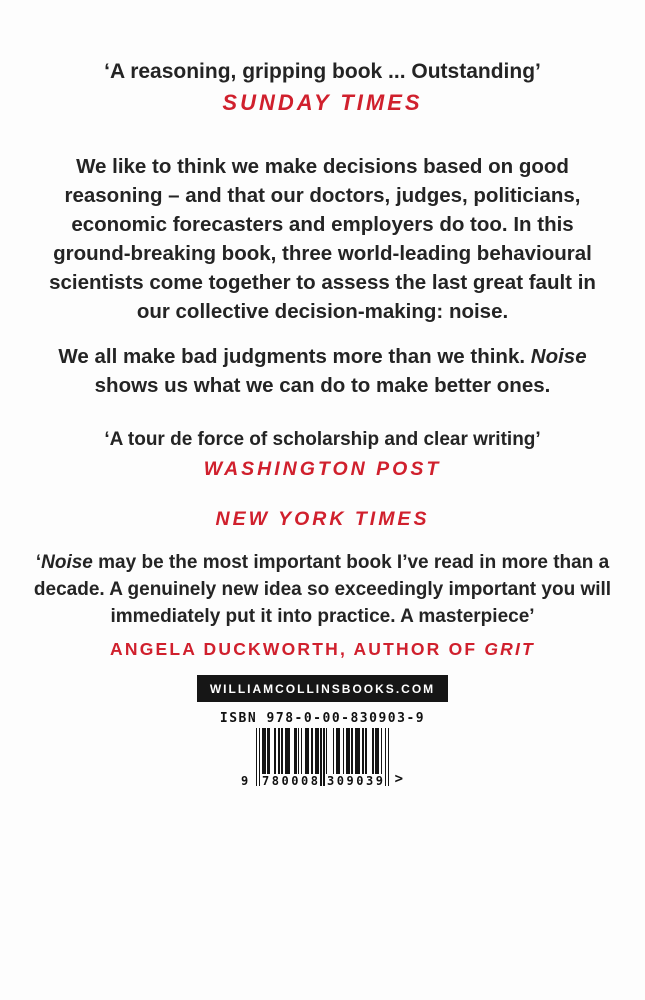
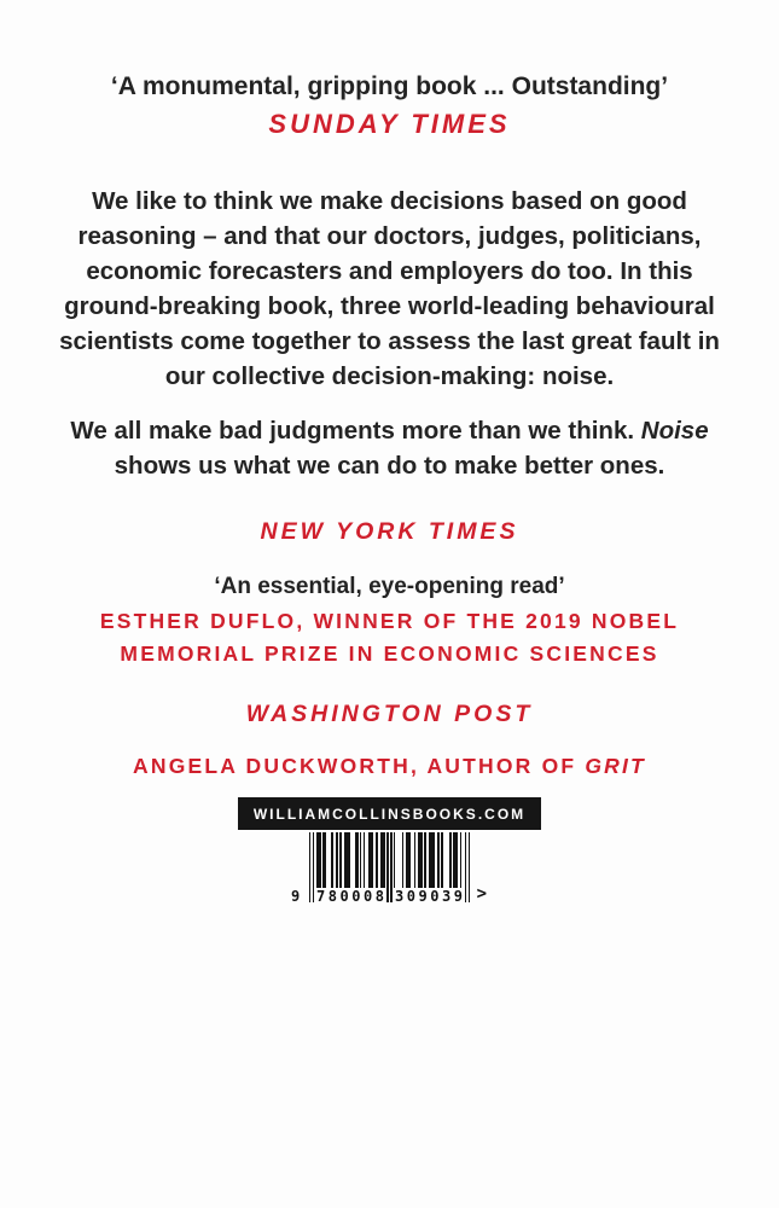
- ‘A reasoning, gripping book ... Outstanding’
+ ‘A monumental, gripping book ... Outstanding’
  SUNDAY TIMES
  We like to think we make decisions based on good
  reasoning – and that our doctors, judges, politicians,
  economic forecasters and employers do too. In this
  ground-breaking book, three world-leading behavioural
  scientists come together to assess the last great fault in
  our collective decision-making: noise.
  We all make bad judgments more than we think. Noise
  shows us what we can do to make better ones.
- ‘A tour de force of scholarship and clear writing’
- WASHINGTON POST
+ NEW YORK TIMES
+ ‘An essential, eye-opening read’
+ ESTHER DUFLO, WINNER OF THE 2019 NOBEL
+ MEMORIAL PRIZE IN ECONOMIC SCIENCES
- NEW YORK TIMES
+ WASHINGTON POST
- ‘Noise may be the most important book I’ve read in more than a
- decade. A genuinely new idea so exceedingly important you will
- immediately put it into practice. A masterpiece’
  ANGELA DUCKWORTH, AUTHOR OF GRIT
  WILLIAMCOLLINSBOOKS.COM
- ISBN 978-0-00-830903-9
  9
  7
  8
  0
  0
  0
  8
  3
  0
  9
  0
  3
  9
  >
